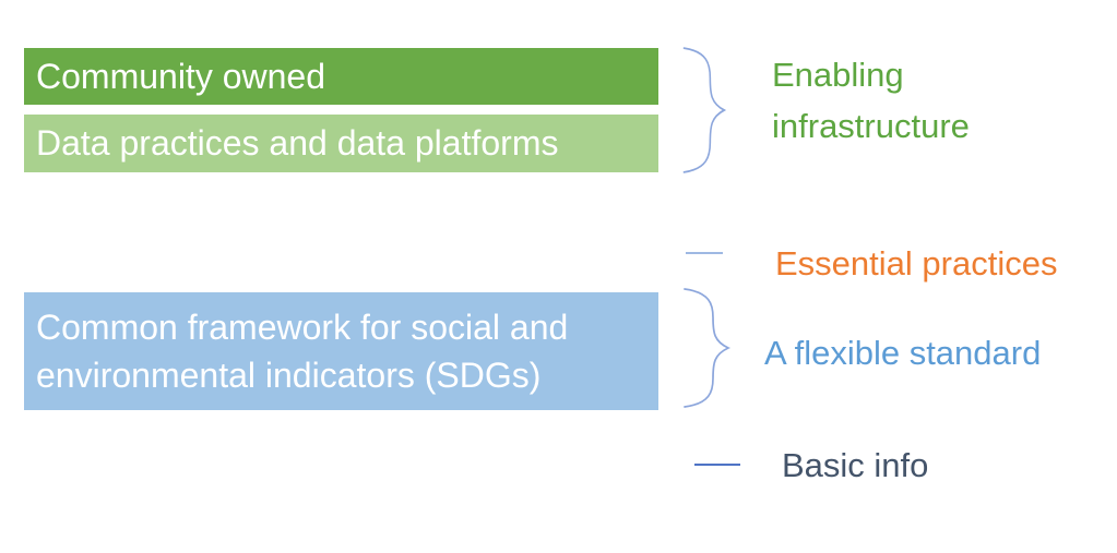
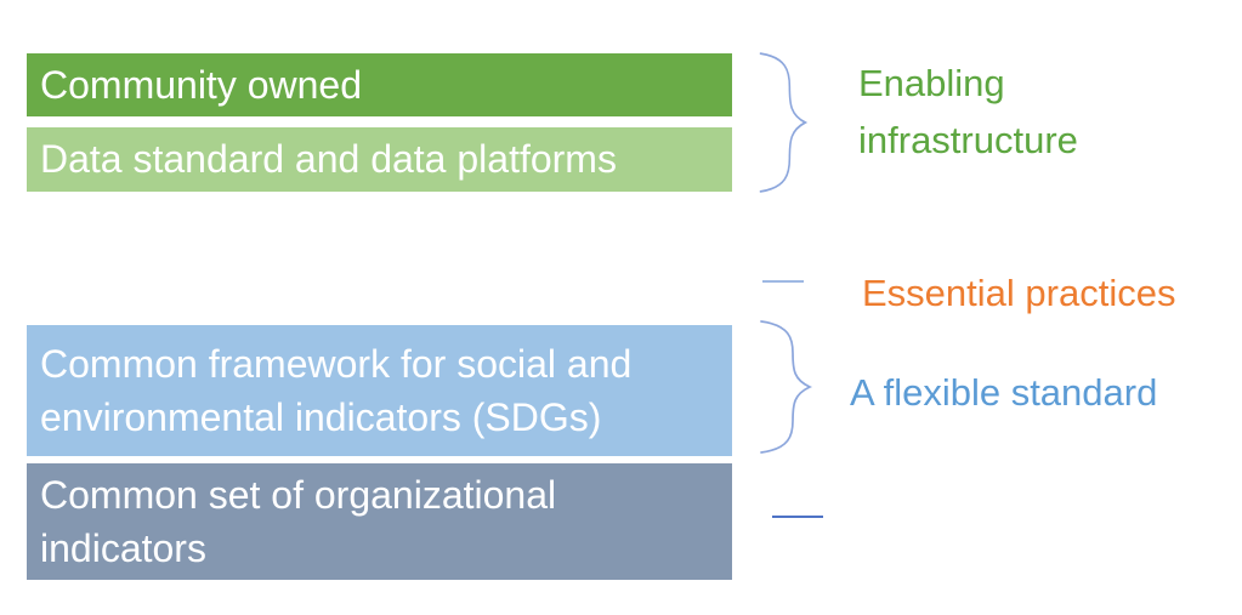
  Community owned
- Data practices and data platforms
+ Data standard and data platforms
  Common framework for social and environmental indicators (SDGs)
+ Common set of organizational indicators
  Enabling infrastructure
  Essential practices
  A flexible standard
- Basic info
